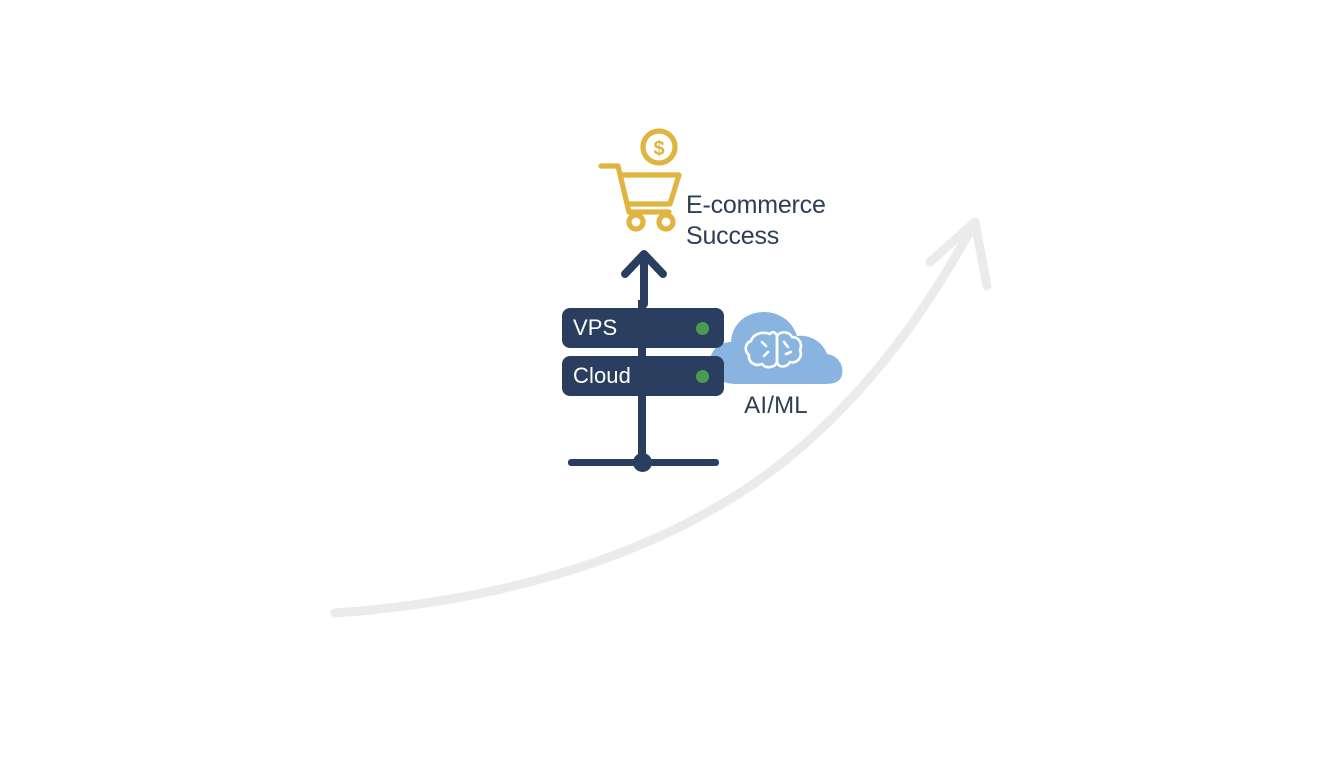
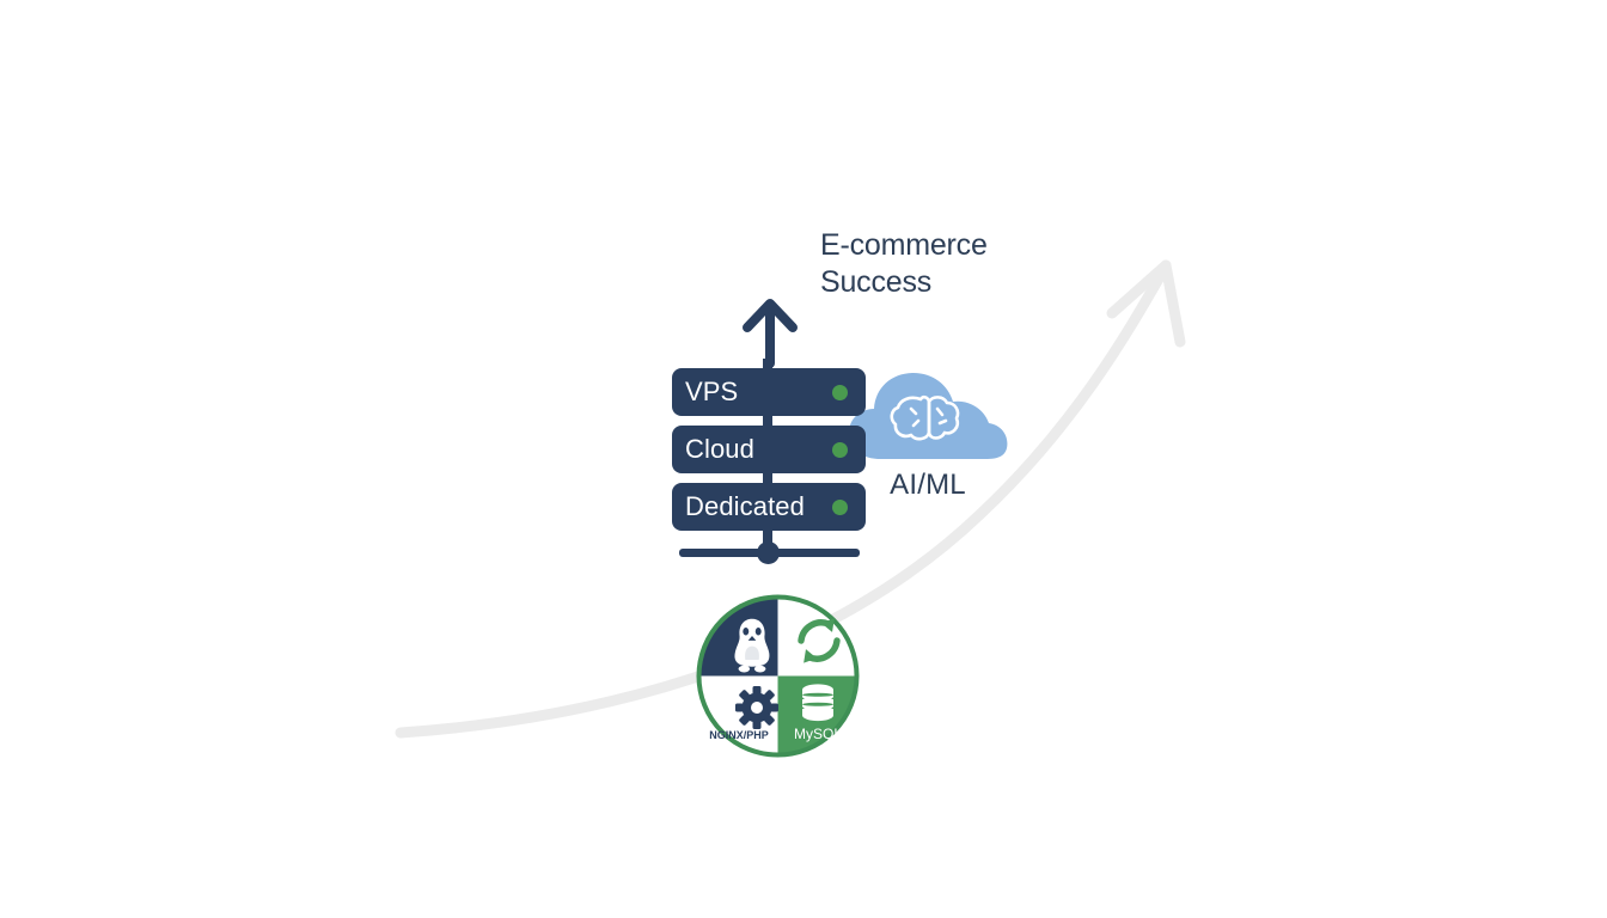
- $
  E-commerce
  Success
  AI/ML
  VPS
  Cloud
+ Dedicated
+ NGINX/PHP
+ MySQL
